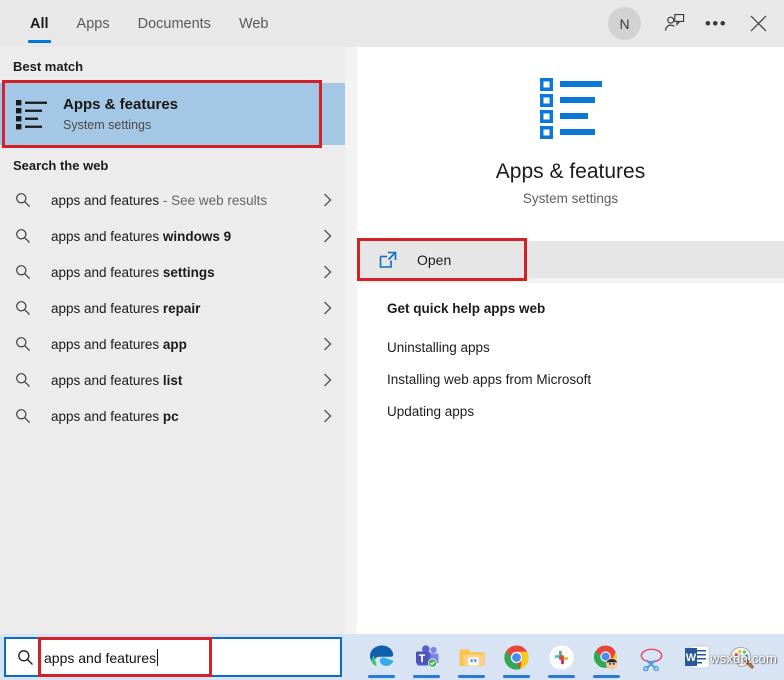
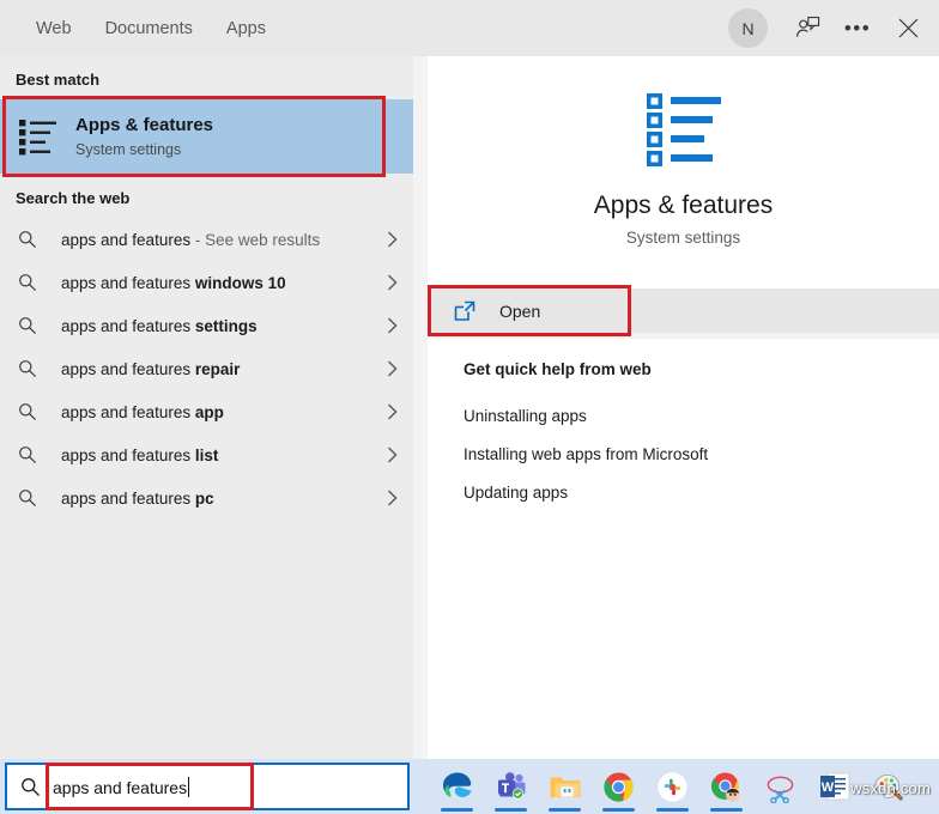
- All
- Apps
+ Web
  Documents
- Web
+ Apps
  N
  •••
  Best match
  Apps & features
  System settings
  Search the web
  apps and features - See web results
- apps and features windows 9
+ apps and features windows 10
  apps and features settings
  apps and features repair
  apps and features app
  apps and features list
  apps and features pc
  Apps & features
  System settings
  Open
- Get quick help apps web
+ Get quick help from web
  Uninstalling apps
  Installing web apps from Microsoft
  Updating apps
  apps and features
  W
  wsxdn.com
